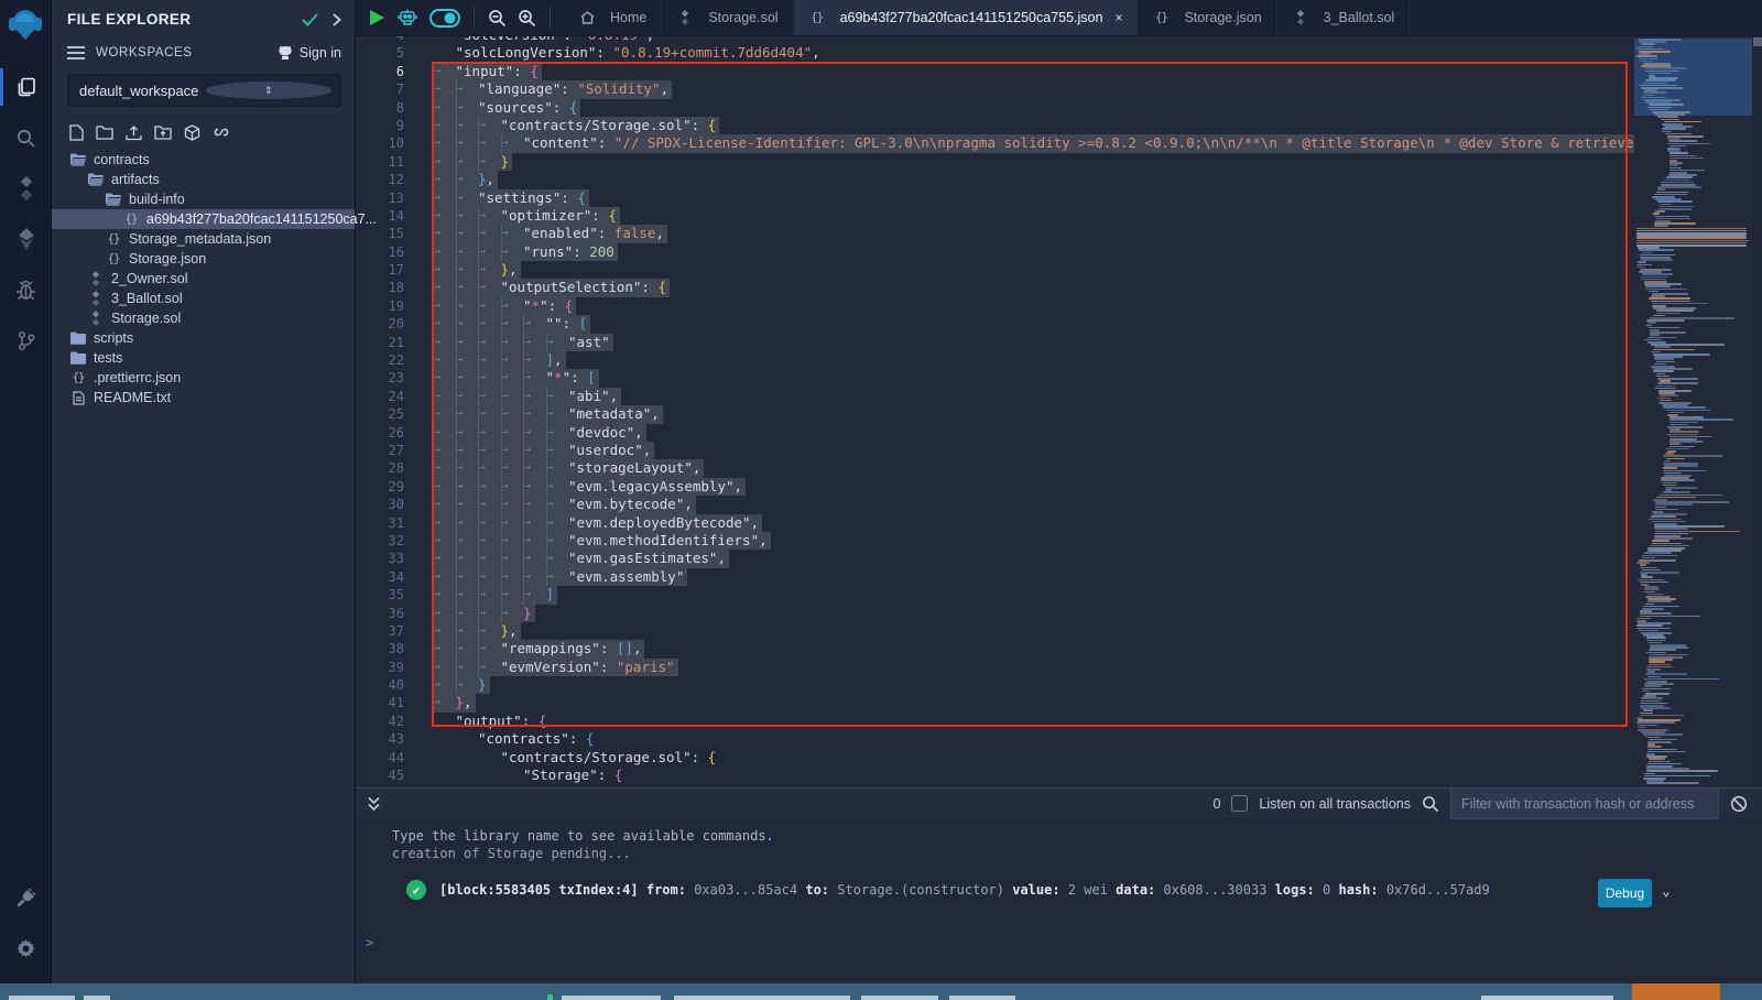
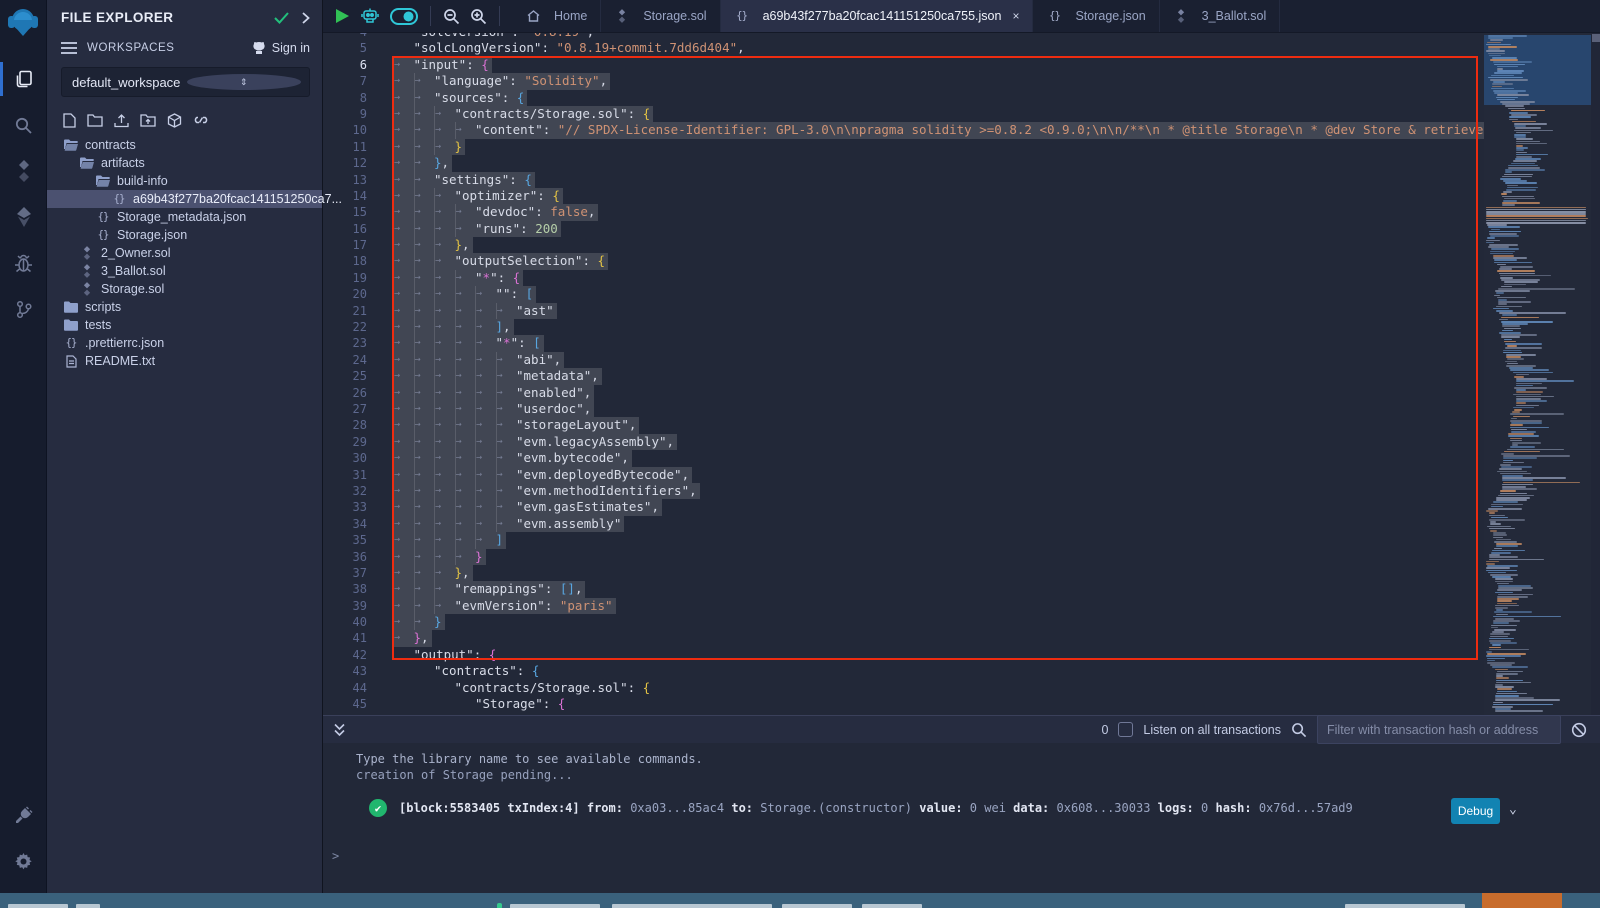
  FILE EXPLORER
  WORKSPACES
  Sign in
  default_workspace
  ⇕
  contracts
  artifacts
  build-info
  {}
  a69b43f277ba20fcac141151250ca7...
  {}
  Storage_metadata.json
  {}
  Storage.json
  2_Owner.sol
  3_Ballot.sol
  Storage.sol
  scripts
  tests
  {}
  .prettierrc.json
  README.txt
  Home
  Storage.sol
  {}
  a69b43f277ba20fcac141151250ca755.json
  ×
  {}
  Storage.json
  3_Ballot.sol
  5
  "solcLongVersion": "0.8.19+commit.7dd6d404",
  6
  → "input": {
  7
  → → "language": "Solidity",
  8
  → → "sources": {
  9
  → → → "contracts/Storage.sol": {
  10
  → → → → "content": "// SPDX-License-Identifier: GPL-3.0\n\npragma solidity >=0.8.2 <0.9.0;\n\n/**\n * @title Storage\n * @dev Store & retrieve
  11
  → → → }
  12
  → → },
  13
  → → "settings": {
  14
  → → → "optimizer": {
  15
- → → → → "enabled": false,
+ → → → → "devdoc": false,
  16
  → → → → "runs": 200
  17
  → → → },
  18
  → → → "outputSelection": {
  19
  → → → → "*": {
  20
  → → → → → "": [
  21
  → → → → → → "ast"
  22
  → → → → → ],
  23
  → → → → → "*": [
  24
  → → → → → → "abi",
  25
  → → → → → → "metadata",
  26
- → → → → → → "devdoc",
+ → → → → → → "enabled",
  27
  → → → → → → "userdoc",
  28
  → → → → → → "storageLayout",
  29
  → → → → → → "evm.legacyAssembly",
  30
  → → → → → → "evm.bytecode",
  31
  → → → → → → "evm.deployedBytecode",
  32
  → → → → → → "evm.methodIdentifiers",
  33
  → → → → → → "evm.gasEstimates",
  34
  → → → → → → "evm.assembly"
  35
  → → → → → ]
  36
  → → → → }
  37
  → → → },
  38
  → → → "remappings": [],
  39
  → → → "evmVersion": "paris"
  40
  → → }
  41
  → },
  42
  "output": {
  43
  "contracts": {
  44
  "contracts/Storage.sol": {
  45
  "Storage": {
  0
  Listen on all transactions
  Filter with transaction hash or address
  Type the library name to see available commands.
  creation of Storage pending...
  ✔
- [block:5583405 txIndex:4] from: 0xa03...85ac4 to: Storage.(constructor) value: 2 wei data: 0x608...30033 logs: 0 hash: 0x76d...57ad9
+ [block:5583405 txIndex:4] from: 0xa03...85ac4 to: Storage.(constructor) value: 0 wei data: 0x608...30033 logs: 0 hash: 0x76d...57ad9
  Debug
  ⌄
  >
